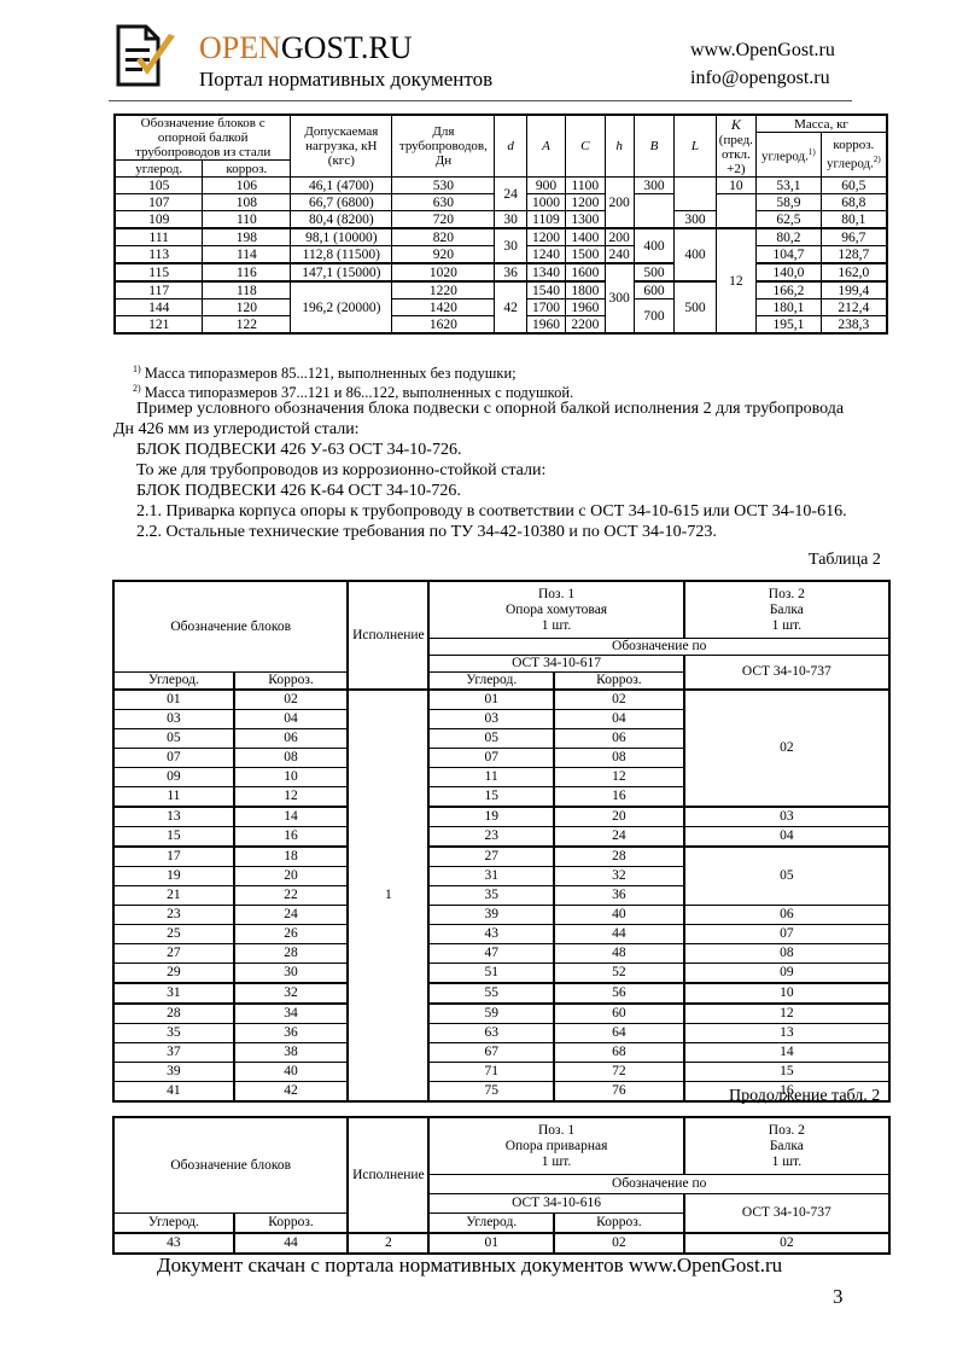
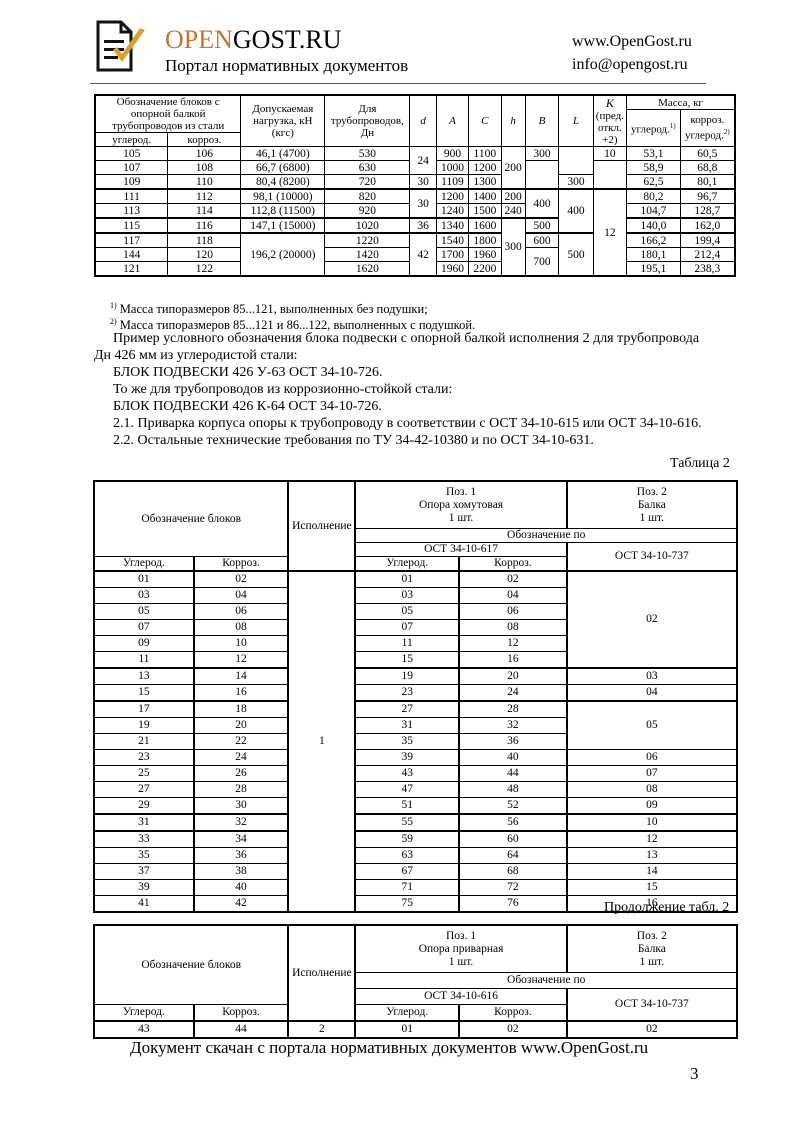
  OPENGOST.RU
  Портал нормативных документов
  www.OpenGost.ru
  info@opengost.ru
  Обозначение блоков с опорной балкой трубопроводов из стали	Допускаемая нагрузка, кН (кгс)	Для трубопроводов, Дн	d	A	C	h	B	L	K(пред. откл. +2)	Масса, кг
  углерод.	корроз. углерод.2)
  углерод.	корроз.
  105	106	46,1 (4700)	530	24	900	1100	200	300		10	53,1	60,5
  107	108	66,7 (6800)	630	1000	1200			58,9	68,8
  109	110	80,4 (8200)	720	30	1109	1300	300	62,5	80,1
- 111	198	98,1 (10000)	820	30	1200	1400	200	400	400	12	80,2	96,7
+ 111	112	98,1 (10000)	820	30	1200	1400	200	400	400	12	80,2	96,7
  113	114	112,8 (11500)	920	1240	1500	240	104,7	128,7
  115	116	147,1 (15000)	1020	36	1340	1600	300	500	140,0	162,0
  117	118	196,2 (20000)	1220	42	1540	1800	600	500	166,2	199,4
  144	120	1420	1700	1960	700	180,1	212,4
  121	122	1620	1960	2200	195,1	238,3
  1) Масса типоразмеров 85...121, выполненных без подушки;
- 2) Масса типоразмеров 37...121 и 86...122, выполненных с подушкой.
+ 2) Масса типоразмеров 85...121 и 86...122, выполненных с подушкой.
  Пример условного обозначения блока подвески с опорной балкой исполнения 2 для трубопровода
  Дн 426 мм из углеродистой стали:
  БЛОК ПОДВЕСКИ 426 У-63 ОСТ 34-10-726.
  То же для трубопроводов из коррозионно-стойкой стали:
  БЛОК ПОДВЕСКИ 426 К-64 ОСТ 34-10-726.
  2.1. Приварка корпуса опоры к трубопроводу в соответствии с ОСТ 34-10-615 или ОСТ 34-10-616.
- 2.2. Остальные технические требования по ТУ 34-42-10380 и по ОСТ 34-10-723.
+ 2.2. Остальные технические требования по ТУ 34-42-10380 и по ОСТ 34-10-631.
  Таблица 2
  Обозначение блоков	Исполнение	Поз. 1Опора хомутовая1 шт.	Поз. 2Балка1 шт.
  Обозначение по
  ОСТ 34-10-617	ОСТ 34-10-737
  Углерод.	Корроз.	Углерод.	Корроз.
  01	02	1	01	02	02
  03	04	03	04
  05	06	05	06
  07	08	07	08
  09	10	11	12
  11	12	15	16
  13	14	19	20	03
  15	16	23	24	04
  17	18	27	28	05
  19	20	31	32
  21	22	35	36
  23	24	39	40	06
  25	26	43	44	07
  27	28	47	48	08
  29	30	51	52	09
  31	32	55	56	10
- 28	34	59	60	12
+ 33	34	59	60	12
  35	36	63	64	13
  37	38	67	68	14
  39	40	71	72	15
  41	42	75	76	16
  Продолжение табл. 2
  Обозначение блоков	Исполнение	Поз. 1Опора приварная1 шт.	Поз. 2Балка1 шт.
  Обозначение по
  ОСТ 34-10-616	ОСТ 34-10-737
  Углерод.	Корроз.	Углерод.	Корроз.
  43	44	2	01	02	02
  Документ скачан с портала нормативных документов www.OpenGost.ru
  3
